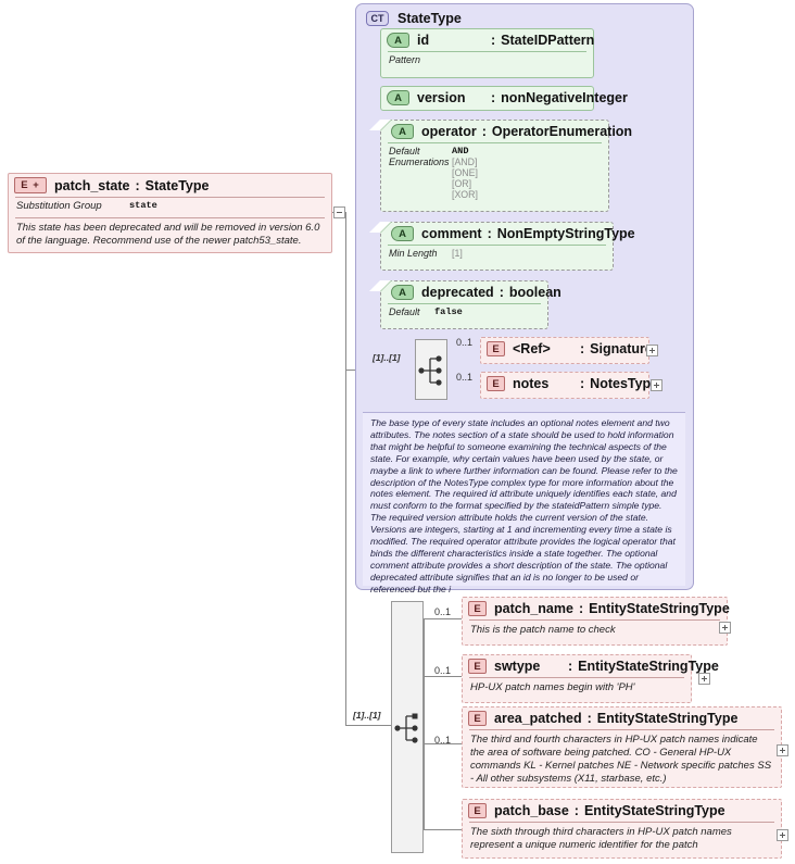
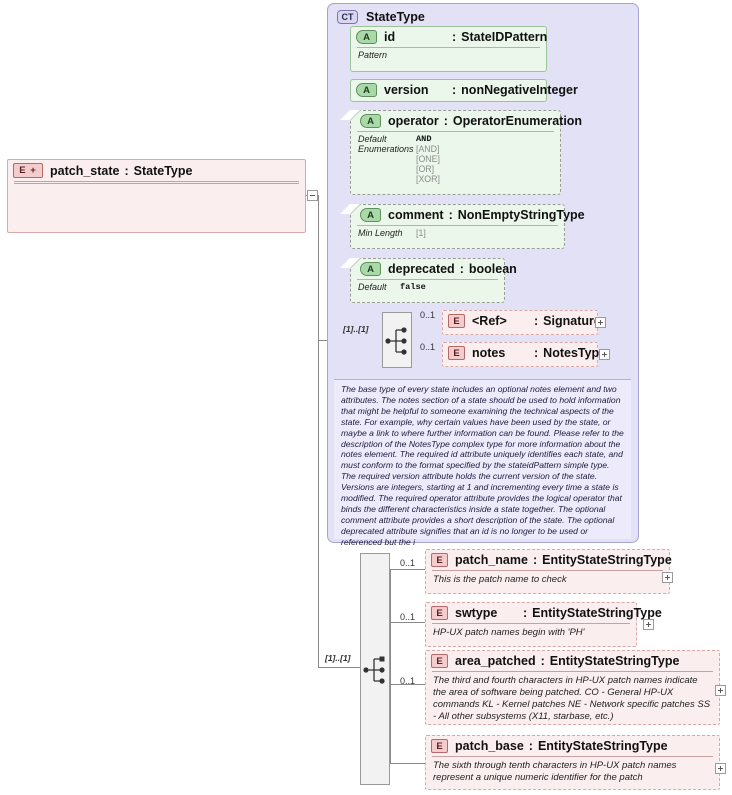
  E +
  patch_state
  :
  StateType
- Substitution Group
- state
- This state has been deprecated and will be removed in version 6.0 of the language. Recommend use of the newer patch53_state.
  CT
  StateType
  A
  id
  :
  StateIDPattern
  Pattern
  A
  version
  :
  nonNegativeInteger
  A
  operator
  :
  OperatorEnumeration
  Default
  AND
  Enumerations
  [AND]
  [ONE]
  [OR]
  [XOR]
  A
  comment
  :
  NonEmptyStringType
  Min Length
  [1]
  A
  deprecated
  :
  boolean
  Default
  false
  [1]..[1]
  0..1
  E
  <Ref>
  :
  Signatur
  0..1
  E
  notes
  :
  NotesTyp
  The base type of every state includes an optional notes element and two attributes. The notes section of a state should be used to hold information that might be helpful to someone examining the technical aspects of the state. For example, why certain values have been used by the state, or maybe a link to where further information can be found. Please refer to the description of the NotesType complex type for more information about the notes element. The required id attribute uniquely identifies each state, and must conform to the format specified by the stateidPattern simple type. The required version attribute holds the current version of the state. Versions are integers, starting at 1 and incrementing every time a state is modified. The required operator attribute provides the logical operator that binds the different characteristics inside a state together. The optional comment attribute provides a short description of the state. The optional deprecated attribute signifies that an id is no longer to be used or referenced but the i
  [1]..[1]
  0..1
  E
  patch_name
  :
  EntityStateStringType
  This is the patch name to check
  0..1
  E
  swtype
  :
  EntityStateStringType
  HP-UX patch names begin with 'PH'
  0..1
  E
  area_patched
  :
  EntityStateStringType
  The third and fourth characters in HP-UX patch names indicate the area of software being patched. CO - General HP-UX commands KL - Kernel patches NE - Network specific patches SS - All other subsystems (X11, starbase, etc.)
  E
  patch_base
  :
  EntityStateStringType
- The sixth through third characters in HP-UX patch names represent a unique numeric identifier for the patch
+ The sixth through tenth characters in HP-UX patch names represent a unique numeric identifier for the patch
